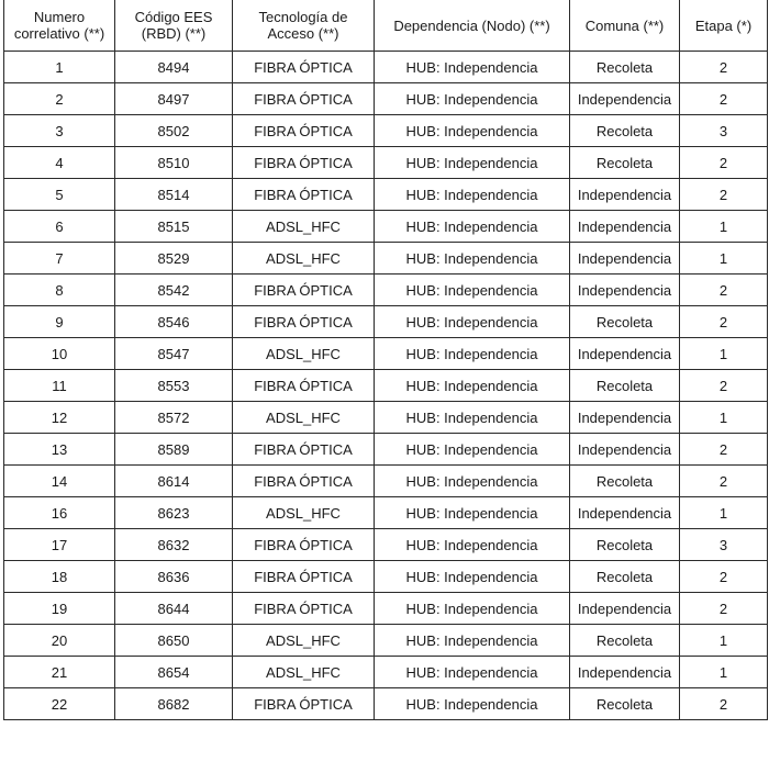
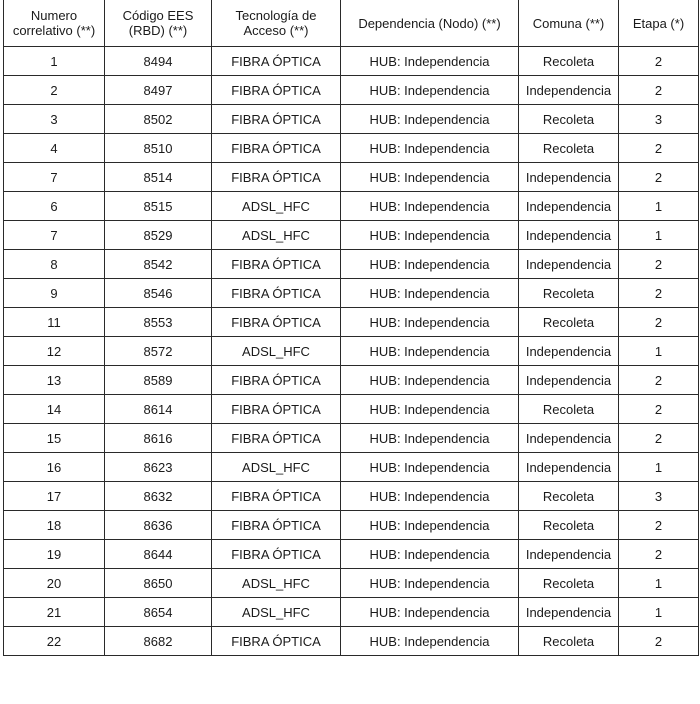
  Numero correlativo (**)	Código EES (RBD) (**)	Tecnología de Acceso (**)	Dependencia (Nodo) (**)	Comuna (**)	Etapa (*)
  1	8494	FIBRA ÓPTICA	HUB: Independencia	Recoleta	2
  2	8497	FIBRA ÓPTICA	HUB: Independencia	Independencia	2
  3	8502	FIBRA ÓPTICA	HUB: Independencia	Recoleta	3
  4	8510	FIBRA ÓPTICA	HUB: Independencia	Recoleta	2
- 5	8514	FIBRA ÓPTICA	HUB: Independencia	Independencia	2
+ 7	8514	FIBRA ÓPTICA	HUB: Independencia	Independencia	2
  6	8515	ADSL_HFC	HUB: Independencia	Independencia	1
  7	8529	ADSL_HFC	HUB: Independencia	Independencia	1
  8	8542	FIBRA ÓPTICA	HUB: Independencia	Independencia	2
  9	8546	FIBRA ÓPTICA	HUB: Independencia	Recoleta	2
- 10	8547	ADSL_HFC	HUB: Independencia	Independencia	1
  11	8553	FIBRA ÓPTICA	HUB: Independencia	Recoleta	2
  12	8572	ADSL_HFC	HUB: Independencia	Independencia	1
  13	8589	FIBRA ÓPTICA	HUB: Independencia	Independencia	2
  14	8614	FIBRA ÓPTICA	HUB: Independencia	Recoleta	2
+ 15	8616	FIBRA ÓPTICA	HUB: Independencia	Independencia	2
  16	8623	ADSL_HFC	HUB: Independencia	Independencia	1
  17	8632	FIBRA ÓPTICA	HUB: Independencia	Recoleta	3
  18	8636	FIBRA ÓPTICA	HUB: Independencia	Recoleta	2
  19	8644	FIBRA ÓPTICA	HUB: Independencia	Independencia	2
  20	8650	ADSL_HFC	HUB: Independencia	Recoleta	1
  21	8654	ADSL_HFC	HUB: Independencia	Independencia	1
  22	8682	FIBRA ÓPTICA	HUB: Independencia	Recoleta	2
